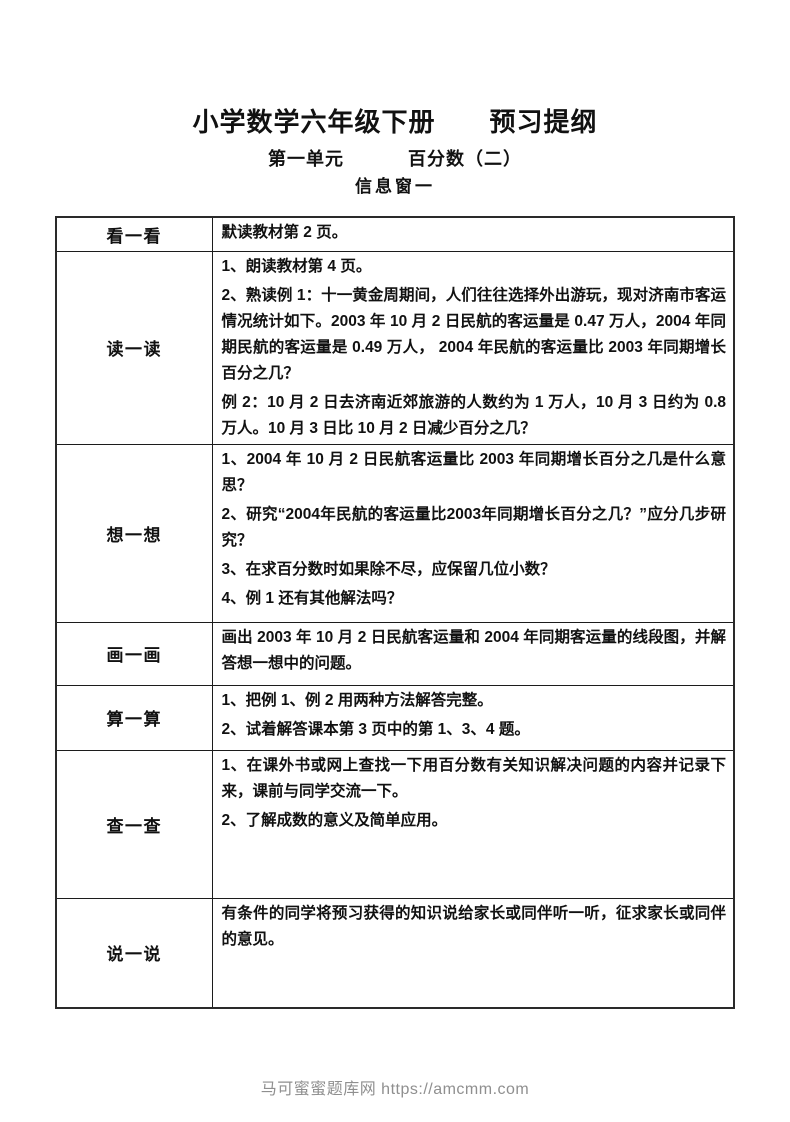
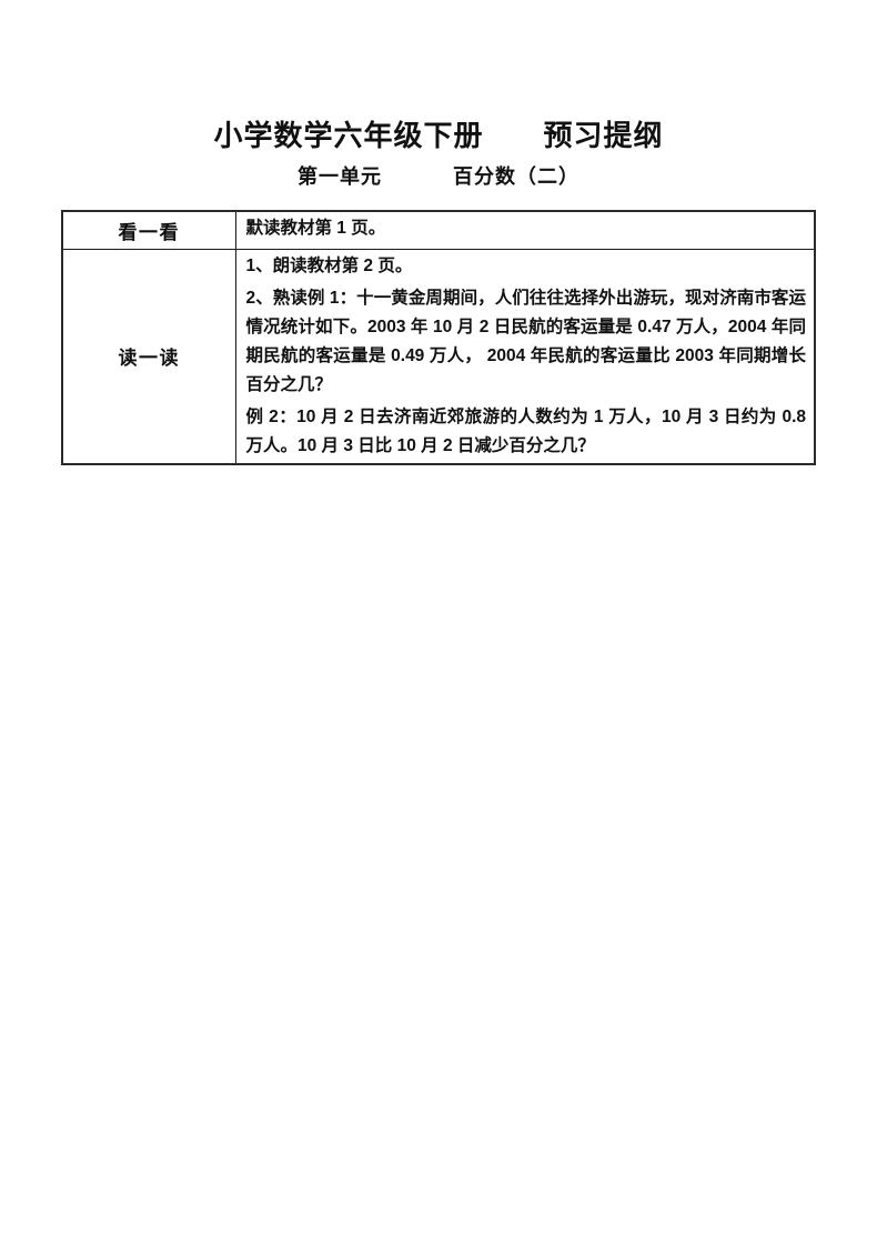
  小学数学六年级下册 预习提纲
  第一单元
  百分数（二）
- 信息窗一
- 看一看	默读教材第 2 页。
+ 看一看	默读教材第 1 页。
- 读一读	1、朗读教材第 4 页。 2、熟读例 1：十一黄金周期间，人们往往选择外出游玩，现对济南市客运情况统计如下。2003 年 10 月 2 日民航的客运量是 0.47 万人，2004 年同期民航的客运量是 0.49 万人， 2004 年民航的客运量比 2003 年同期增长百分之几？ 例 2：10 月 2 日去济南近郊旅游的人数约为 1 万人，10 月 3 日约为 0.8 万人。10 月 3 日比 10 月 2 日减少百分之几？
+ 读一读	1、朗读教材第 2 页。 2、熟读例 1：十一黄金周期间，人们往往选择外出游玩，现对济南市客运情况统计如下。2003 年 10 月 2 日民航的客运量是 0.47 万人，2004 年同期民航的客运量是 0.49 万人， 2004 年民航的客运量比 2003 年同期增长百分之几？ 例 2：10 月 2 日去济南近郊旅游的人数约为 1 万人，10 月 3 日约为 0.8 万人。10 月 3 日比 10 月 2 日减少百分之几？
- 想一想	1、2004 年 10 月 2 日民航客运量比 2003 年同期增长百分之几是什么意思？ 2、研究“2004年民航的客运量比2003年同期增长百分之几？”应分几步研究？ 3、在求百分数时如果除不尽，应保留几位小数？ 4、例 1 还有其他解法吗？
- 画一画	画出 2003 年 10 月 2 日民航客运量和 2004 年同期客运量的线段图，并解答想一想中的问题。
- 算一算	1、把例 1、例 2 用两种方法解答完整。 2、试着解答课本第 3 页中的第 1、3、4 题。
- 查一查	1、在课外书或网上查找一下用百分数有关知识解决问题的内容并记录下来，课前与同学交流一下。 2、了解成数的意义及简单应用。
- 说一说	有条件的同学将预习获得的知识说给家长或同伴听一听，征求家长或同伴的意见。
- 马可蜜蜜题库网 https://amcmm.com
